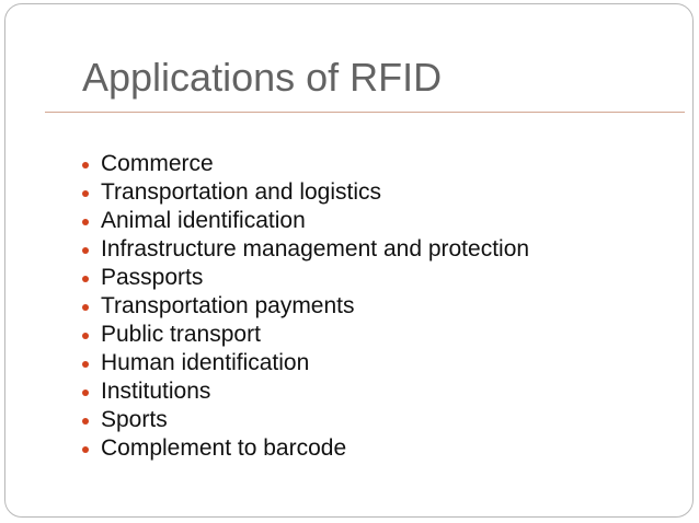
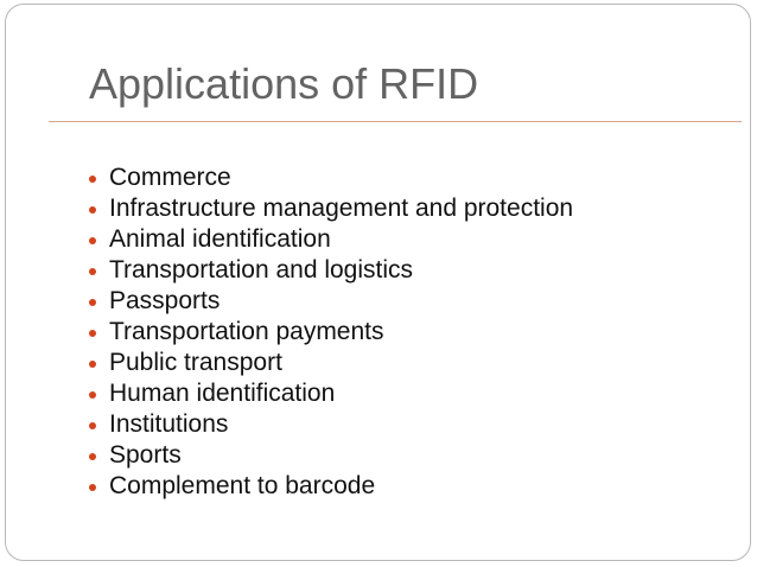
  Applications of RFID
  Commerce
- Transportation and logistics
+ Infrastructure management and protection
  Animal identification
- Infrastructure management and protection
+ Transportation and logistics
  Passports
  Transportation payments
  Public transport
  Human identification
  Institutions
  Sports
  Complement to barcode
